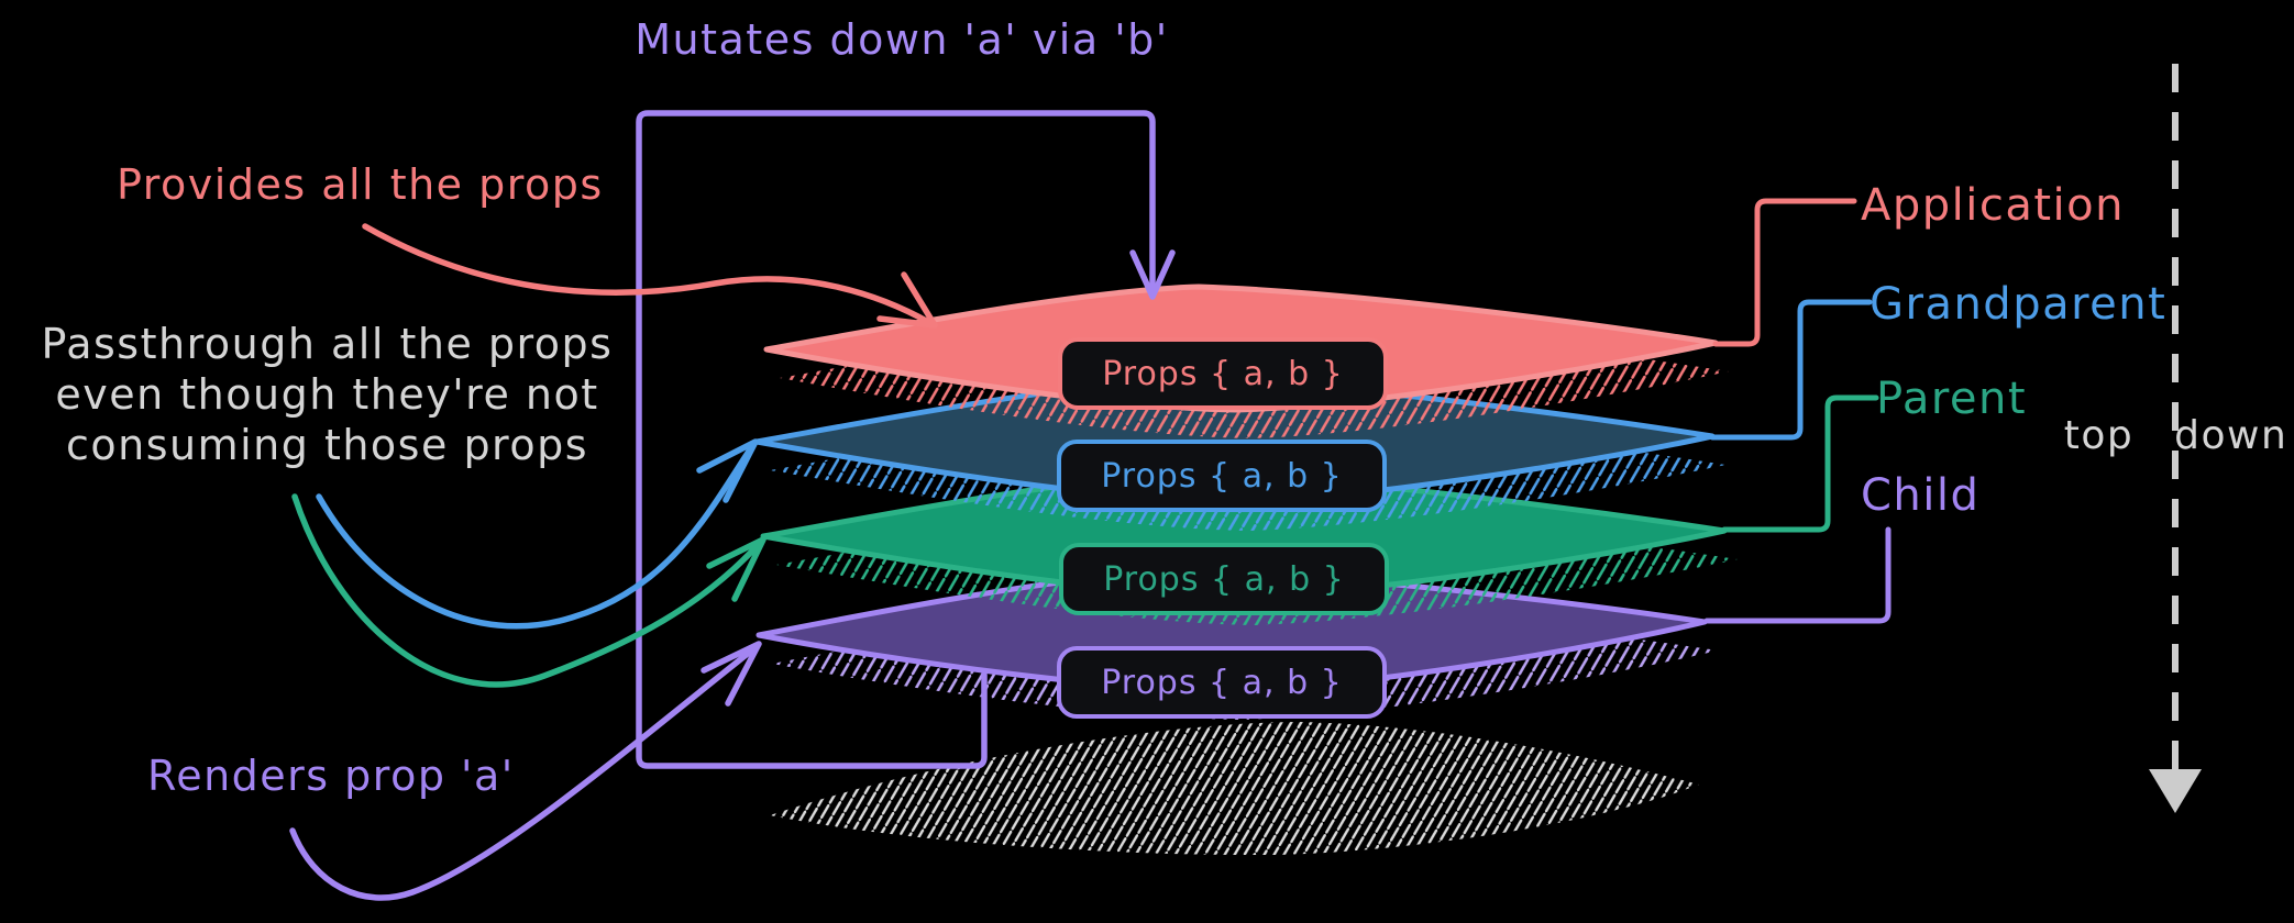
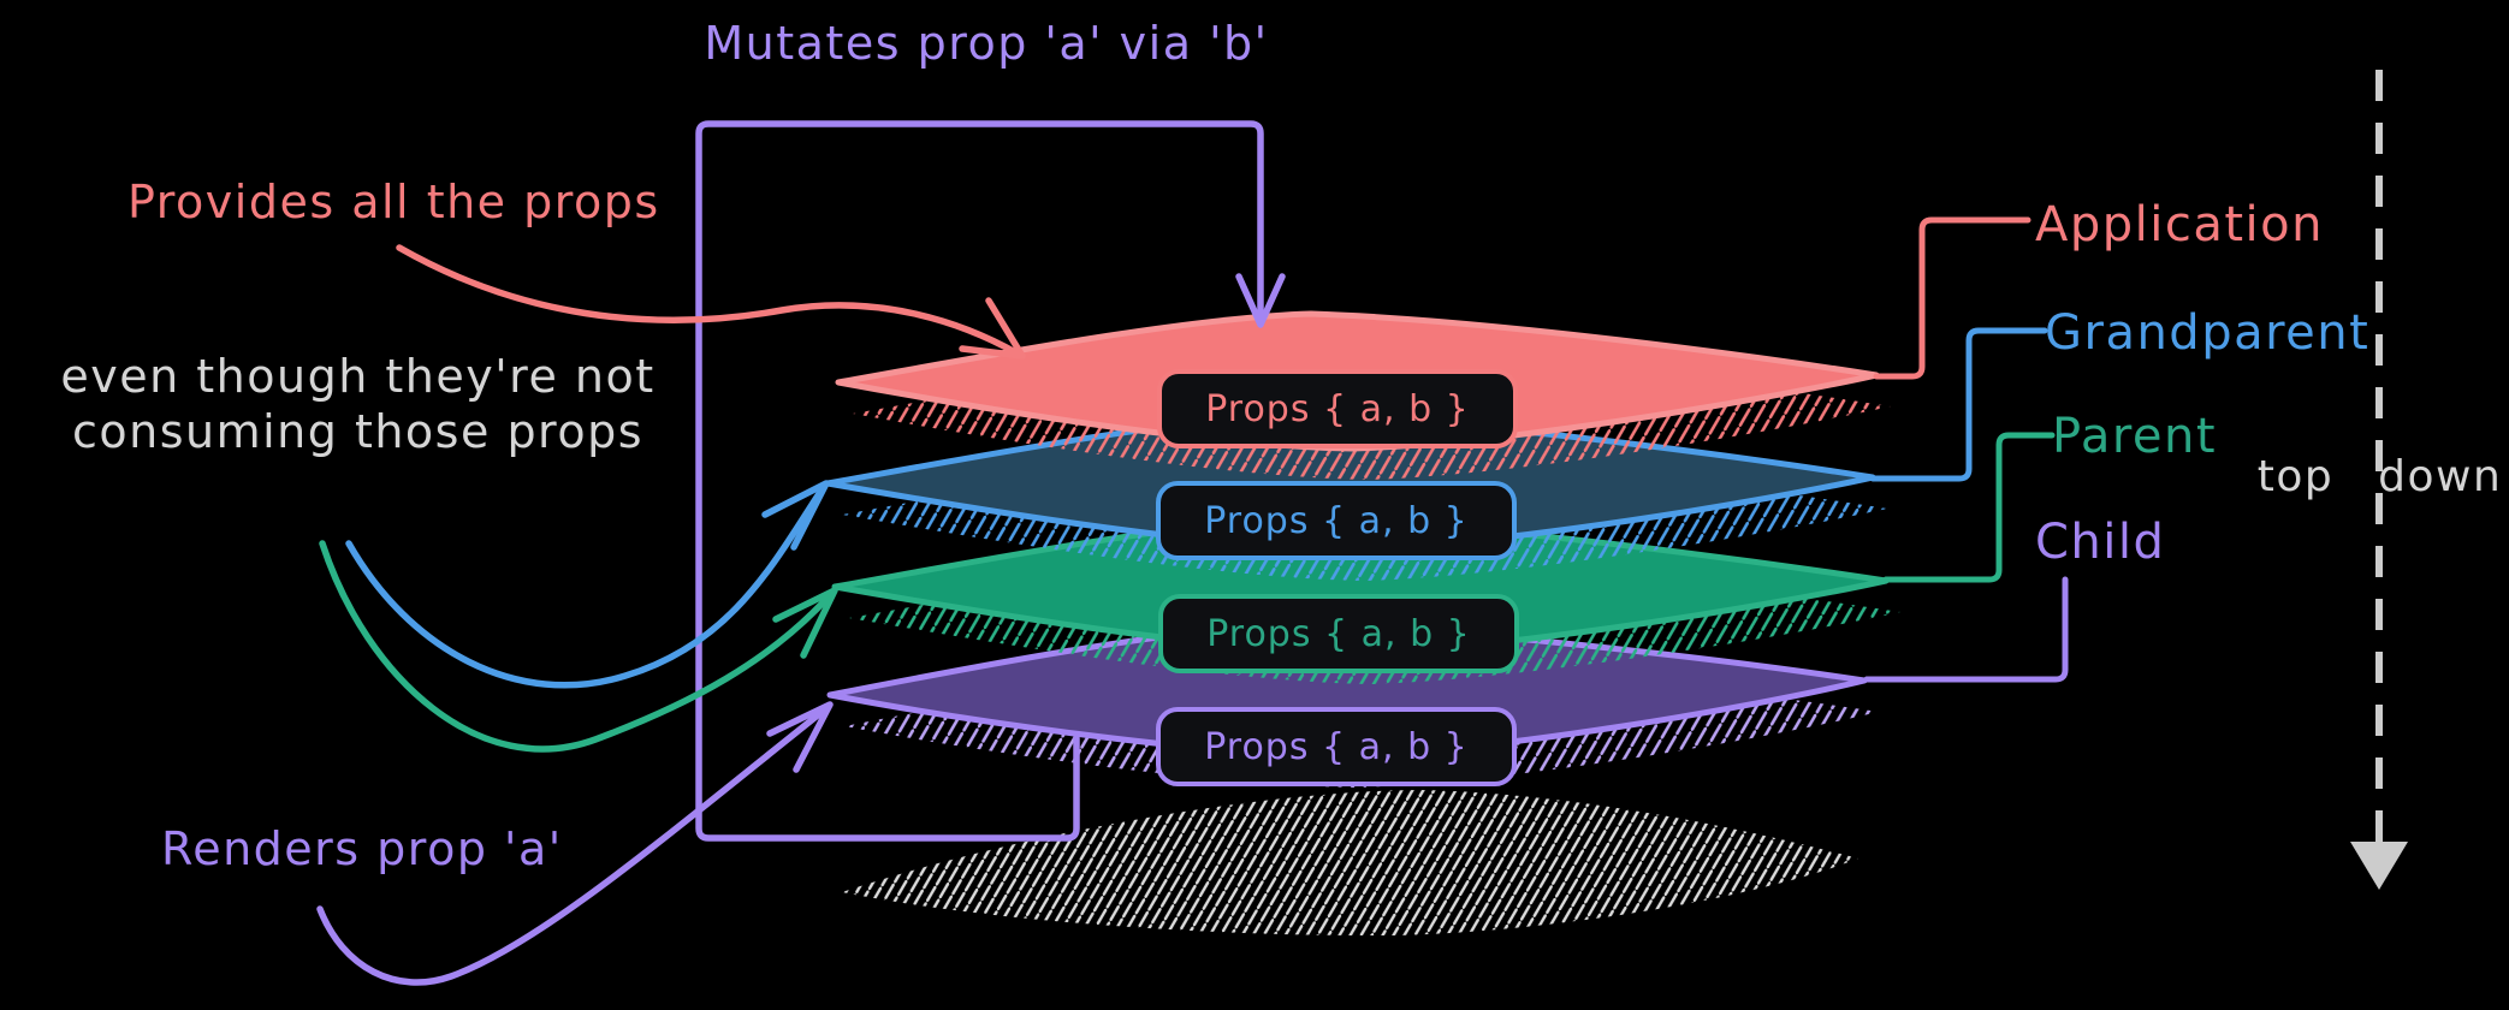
  Props { a, b }
  Props { a, b }
  Props { a, b }
  Props { a, b }
- Mutates down 'a' via 'b'
+ Mutates prop 'a' via 'b'
  Provides all the props
- Passthrough all the props
  even though they're not
  consuming those props
  Renders prop 'a'
  Application
  Grandparent
  Parent
  Child
  top down
